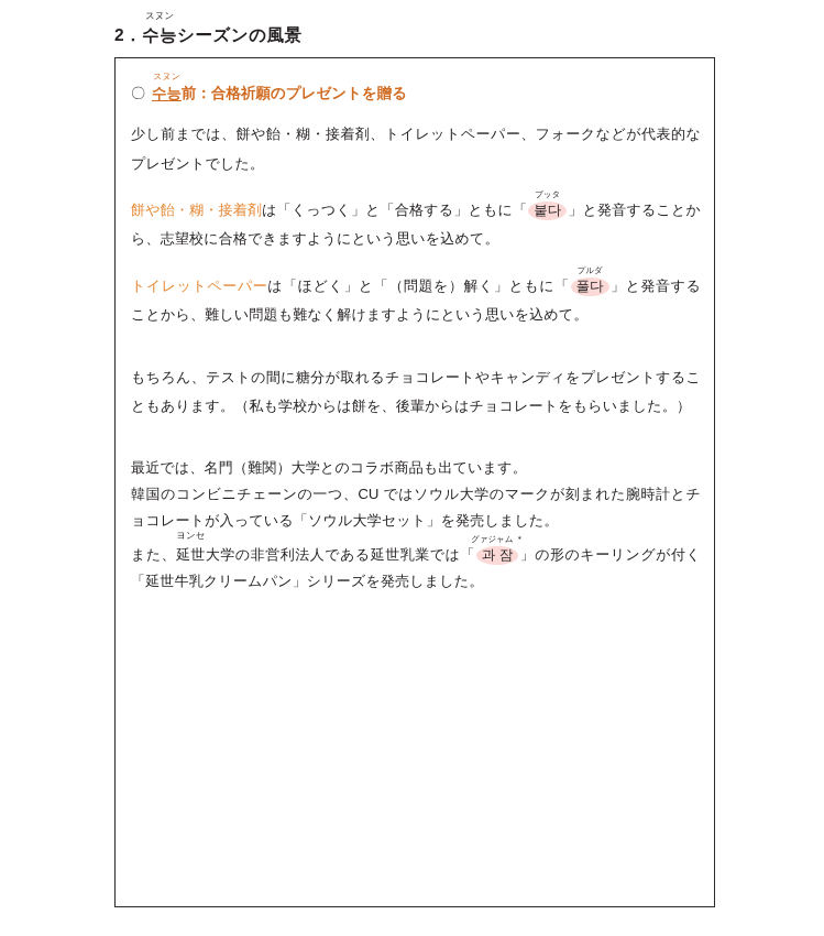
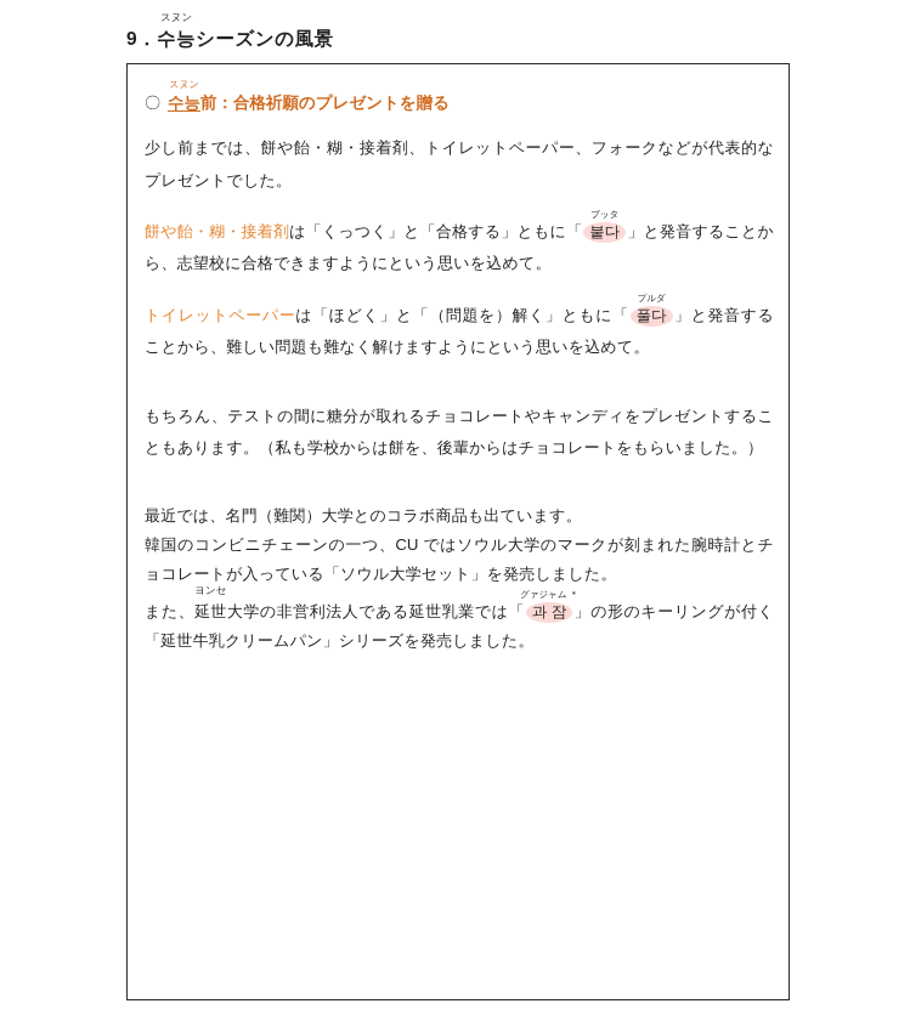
- 2．
+ 9．
  スヌン
  수능シーズンの風景
  〇
  スヌン
  수능前：合格祈願のプレゼントを贈る
  少し前までは、餅や飴・糊・接着剤、トイレットペーパー、フォークなどが代表的なプレゼントでした。
  餅や飴・糊・接着剤は「くっつく」と「合格する」ともに「
  ブッタ
  붙다 」と発音することから、志望校に合格できますようにという思いを込めて。
  トイレットペーパーは「ほどく」と「（問題を）解く」ともに「
  プルダ
  풀다 」と発音することから、難しい問題も難なく解けますようにという思いを込めて。
  もちろん、テストの間に糖分が取れるチョコレートやキャンディをプレゼントすることもあります。（私も学校からは餅を、後輩からはチョコレートをもらいました。）
  最近では、名門（難関）大学とのコラボ商品も出ています。
  韓国のコンビニチェーンの一つ、CU ではソウル大学のマークが刻まれた腕時計とチョコレートが入っている「ソウル大学セット」を発売しました。
  また、
  ヨンセ
  延世大学の非営利法人である延世乳業では「
  グァジャム ＊
  과 잠 」の形のキーリングが付く「延世牛乳クリームパン」シリーズを発売しました。
